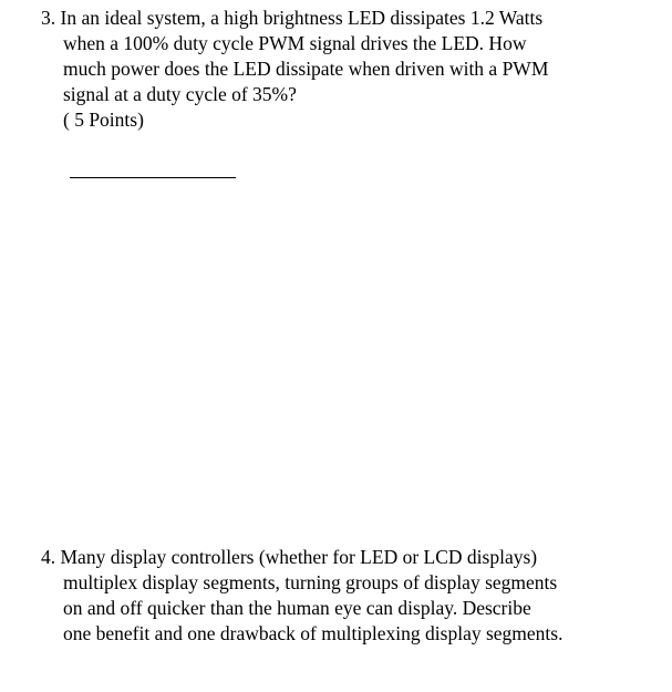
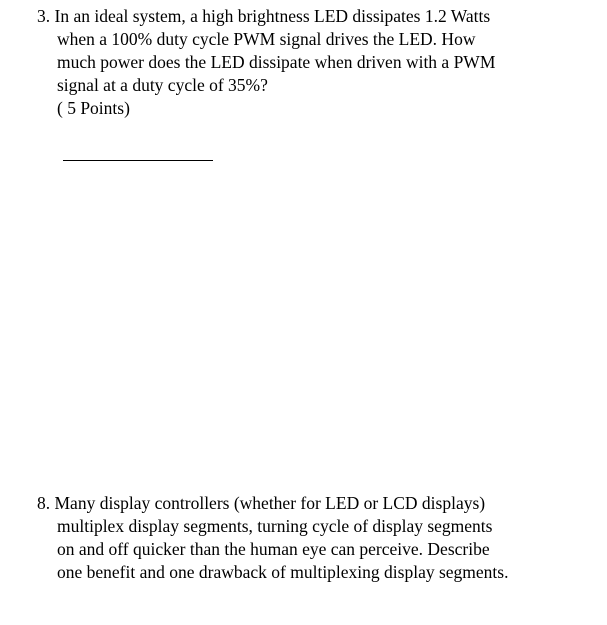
  3. In an ideal system, a high brightness LED dissipates 1.2 Watts
  when a 100% duty cycle PWM signal drives the LED. How
  much power does the LED dissipate when driven with a PWM
  signal at a duty cycle of 35%?
  ( 5 Points)
- 4. Many display controllers (whether for LED or LCD displays)
+ 8. Many display controllers (whether for LED or LCD displays)
- multiplex display segments, turning groups of display segments
+ multiplex display segments, turning cycle of display segments
- on and off quicker than the human eye can display. Describe
+ on and off quicker than the human eye can perceive. Describe
  one benefit and one drawback of multiplexing display segments.
